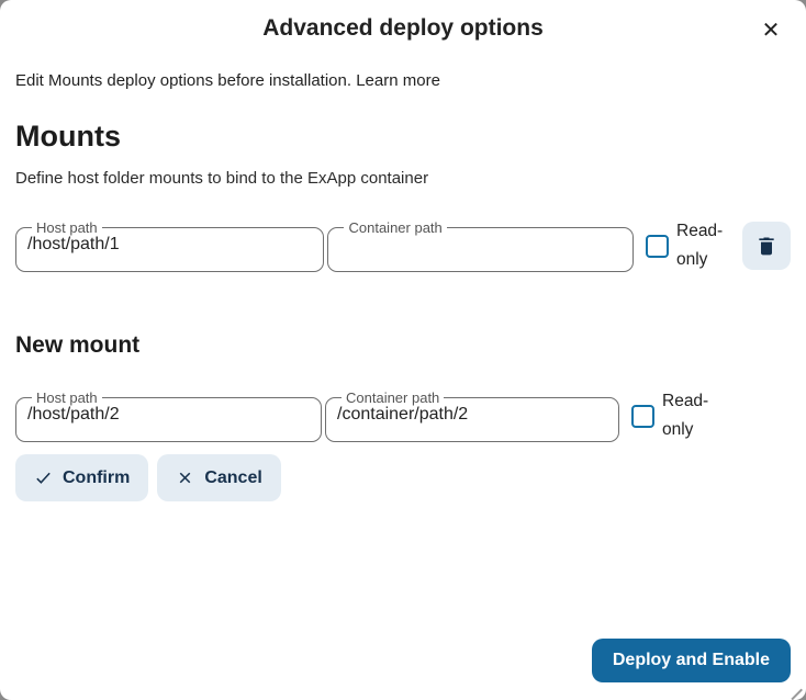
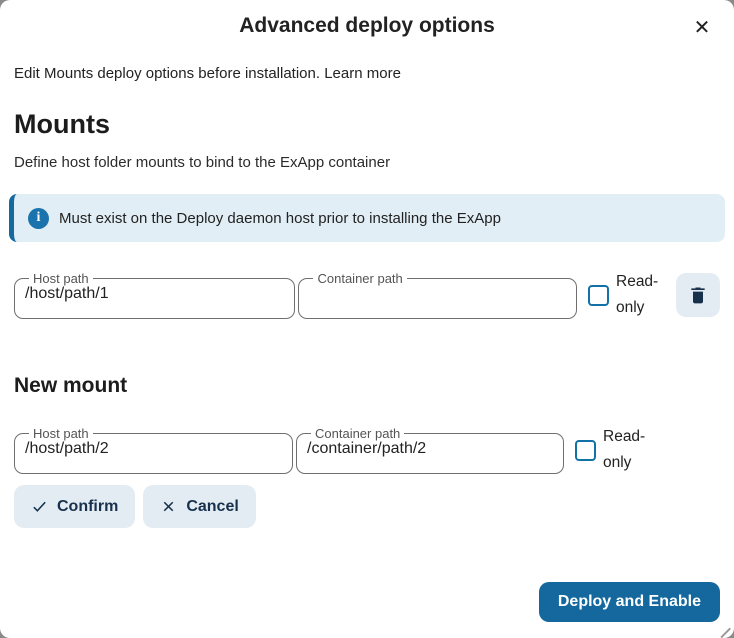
  Advanced deploy options
  ✕
  Edit Mounts deploy options before installation. Learn more
  Mounts
  Define host folder mounts to bind to the ExApp container
+ i
+ Must exist on the Deploy daemon host prior to installing the ExApp
  Host path
  /host/path/1
  Container path
  Read-only
  New mount
  Host path
  /host/path/2
  Container path
  /container/path/2
  Read-only
  Confirm
  Cancel
  Deploy and Enable
